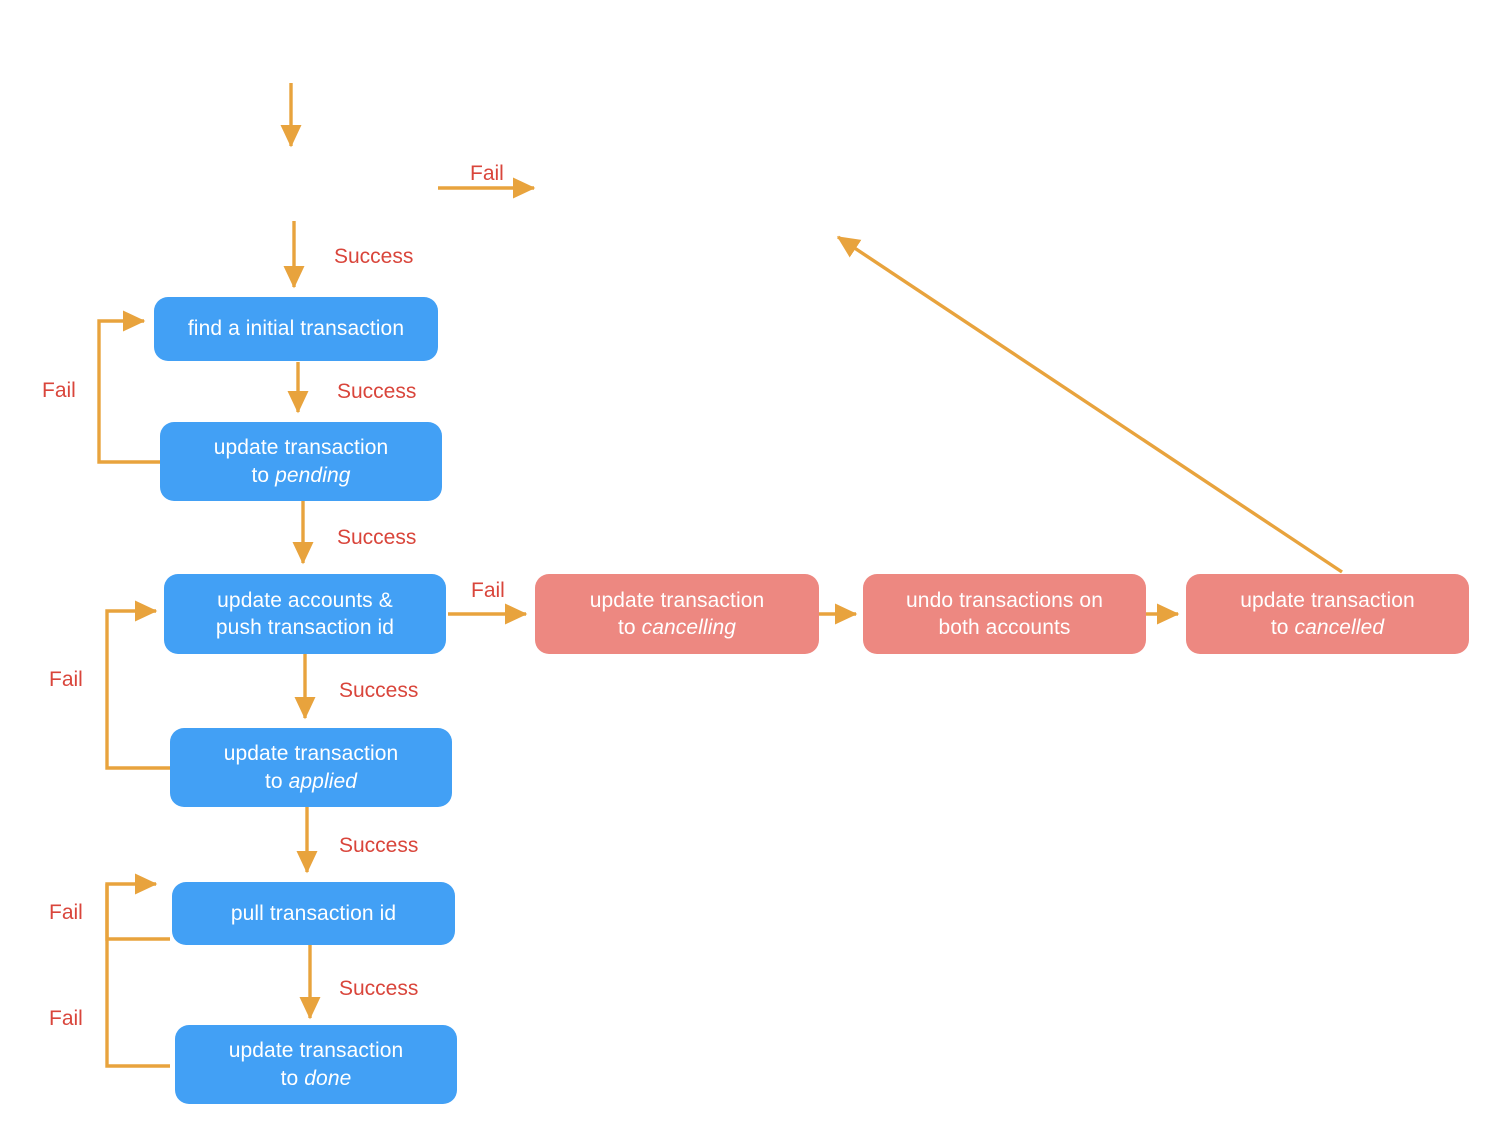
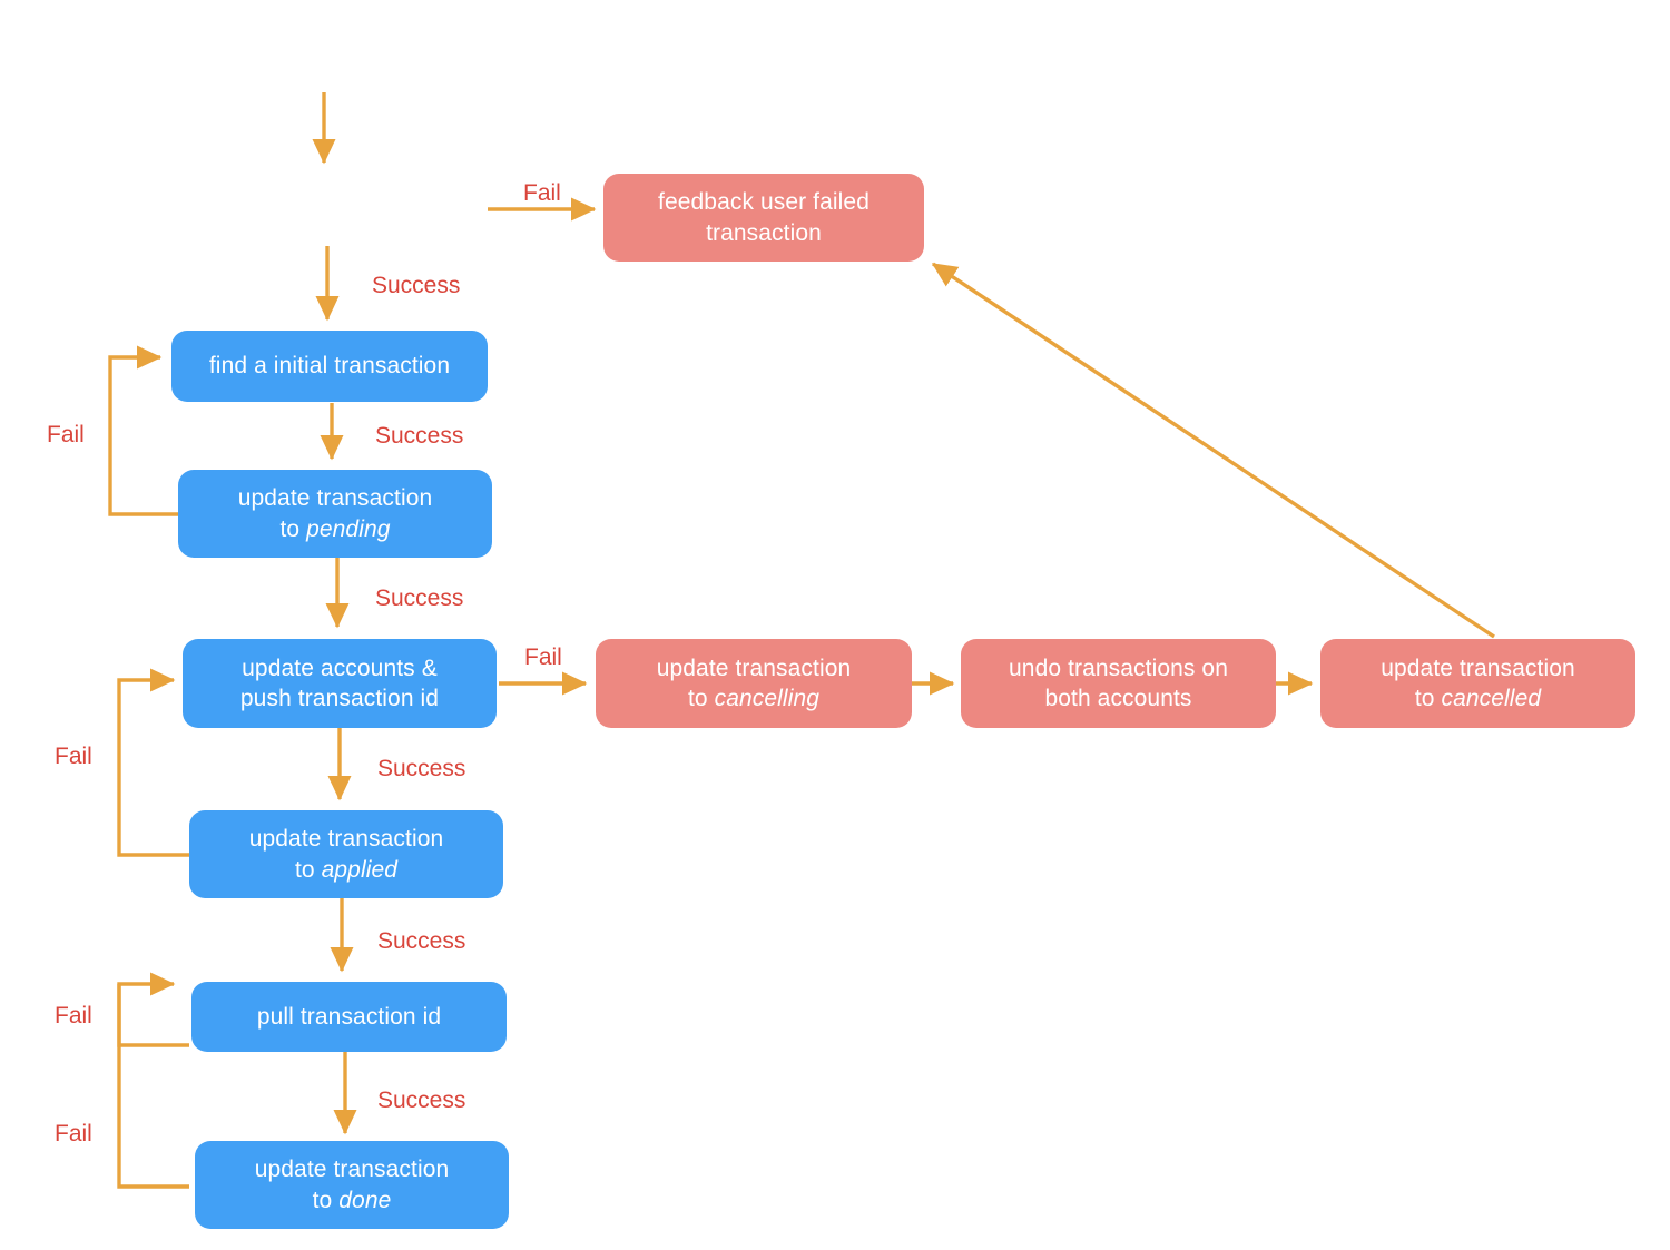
+ feedback user failed
+ transaction
  find a initial transaction
  update transaction
  to pending
  update accounts &
  push transaction id
  update transaction
  to cancelling
  undo transactions on
  both accounts
  update transaction
  to cancelled
  update transaction
  to applied
  pull transaction id
  update transaction
  to done
  Fail
  Success
  Fail
  Success
  Success
  Fail
  Fail
  Success
  Success
  Fail
  Fail
  Success
